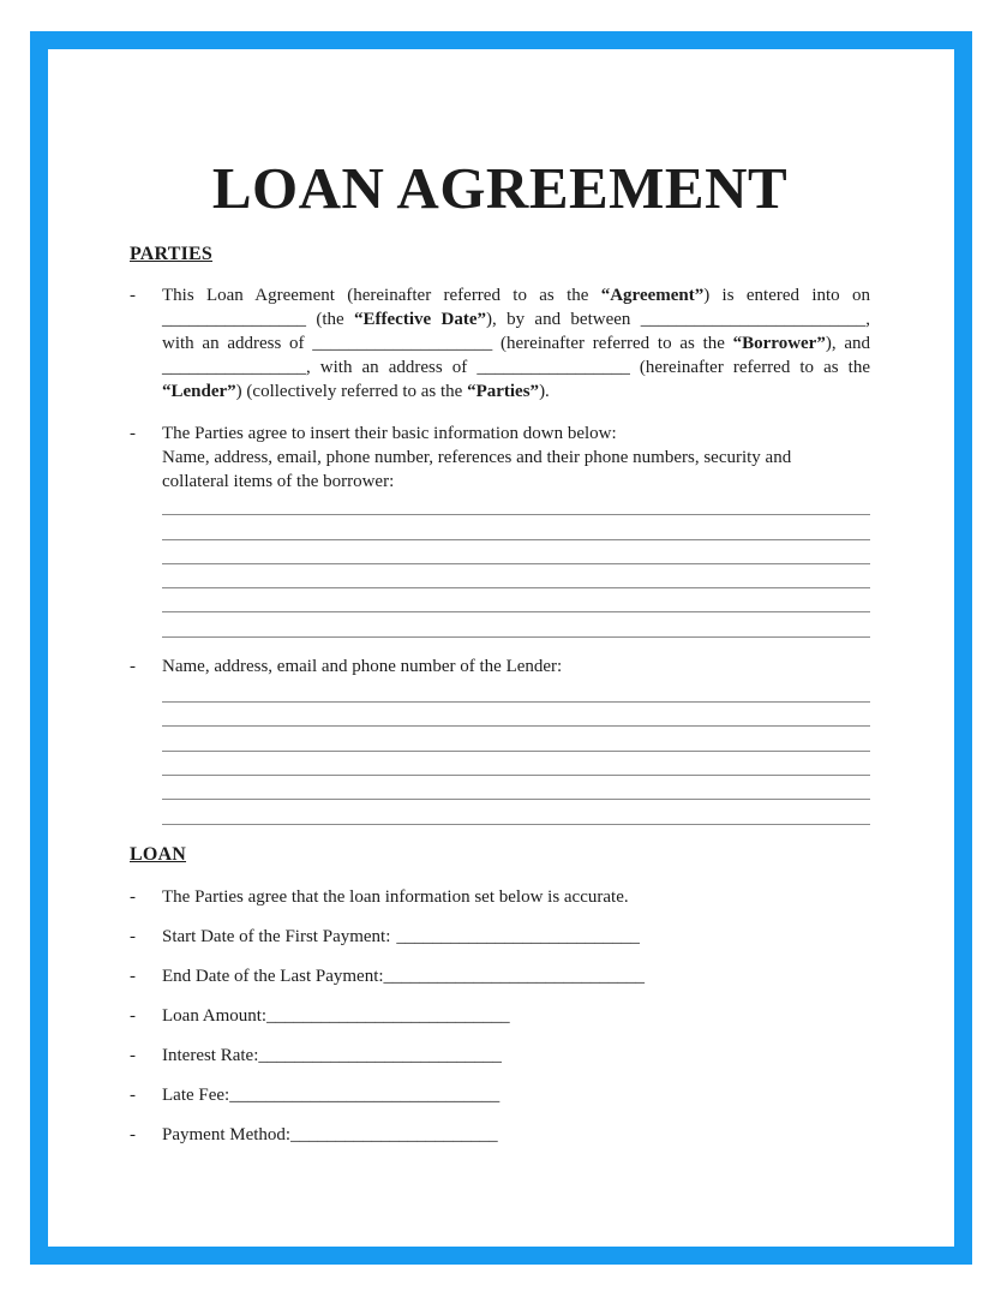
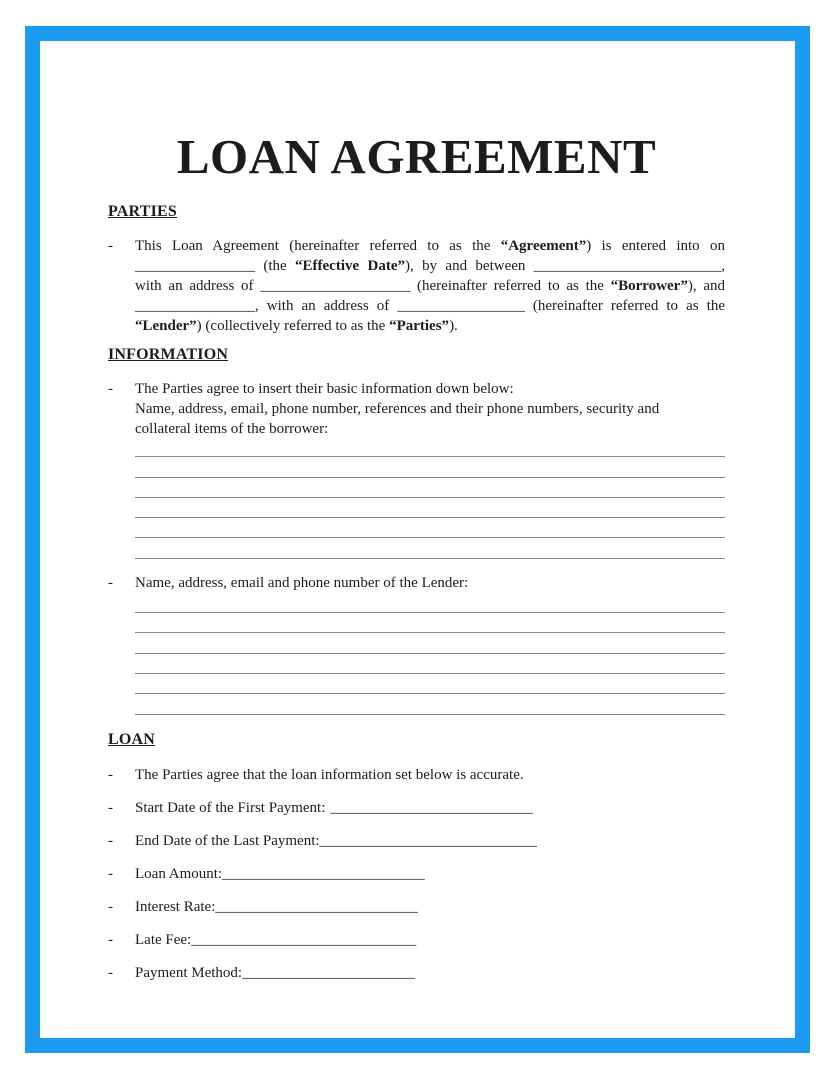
  LOAN AGREEMENT
  PARTIES
  -
  This Loan Agreement (hereinafter referred to as the “Agreement”) is entered into on
  ________________ (the “Effective Date”), by and between _________________________,
  with an address of ____________________ (hereinafter referred to as the “Borrower”), and
  ________________, with an address of _________________ (hereinafter referred to as the
  “Lender”) (collectively referred to as the “Parties”).
+ INFORMATION
  -
  The Parties agree to insert their basic information down below:
  Name, address, email, phone number, references and their phone numbers, security and
  collateral items of the borrower:
  -
  Name, address, email and phone number of the Lender:
  LOAN
  -
  The Parties agree that the loan information set below is accurate.
  -
  Start Date of the First Payment: ___________________________
  -
  End Date of the Last Payment:_____________________________
  -
  Loan Amount:___________________________
  -
  Interest Rate:___________________________
  -
  Late Fee:______________________________
  -
  Payment Method:_______________________
